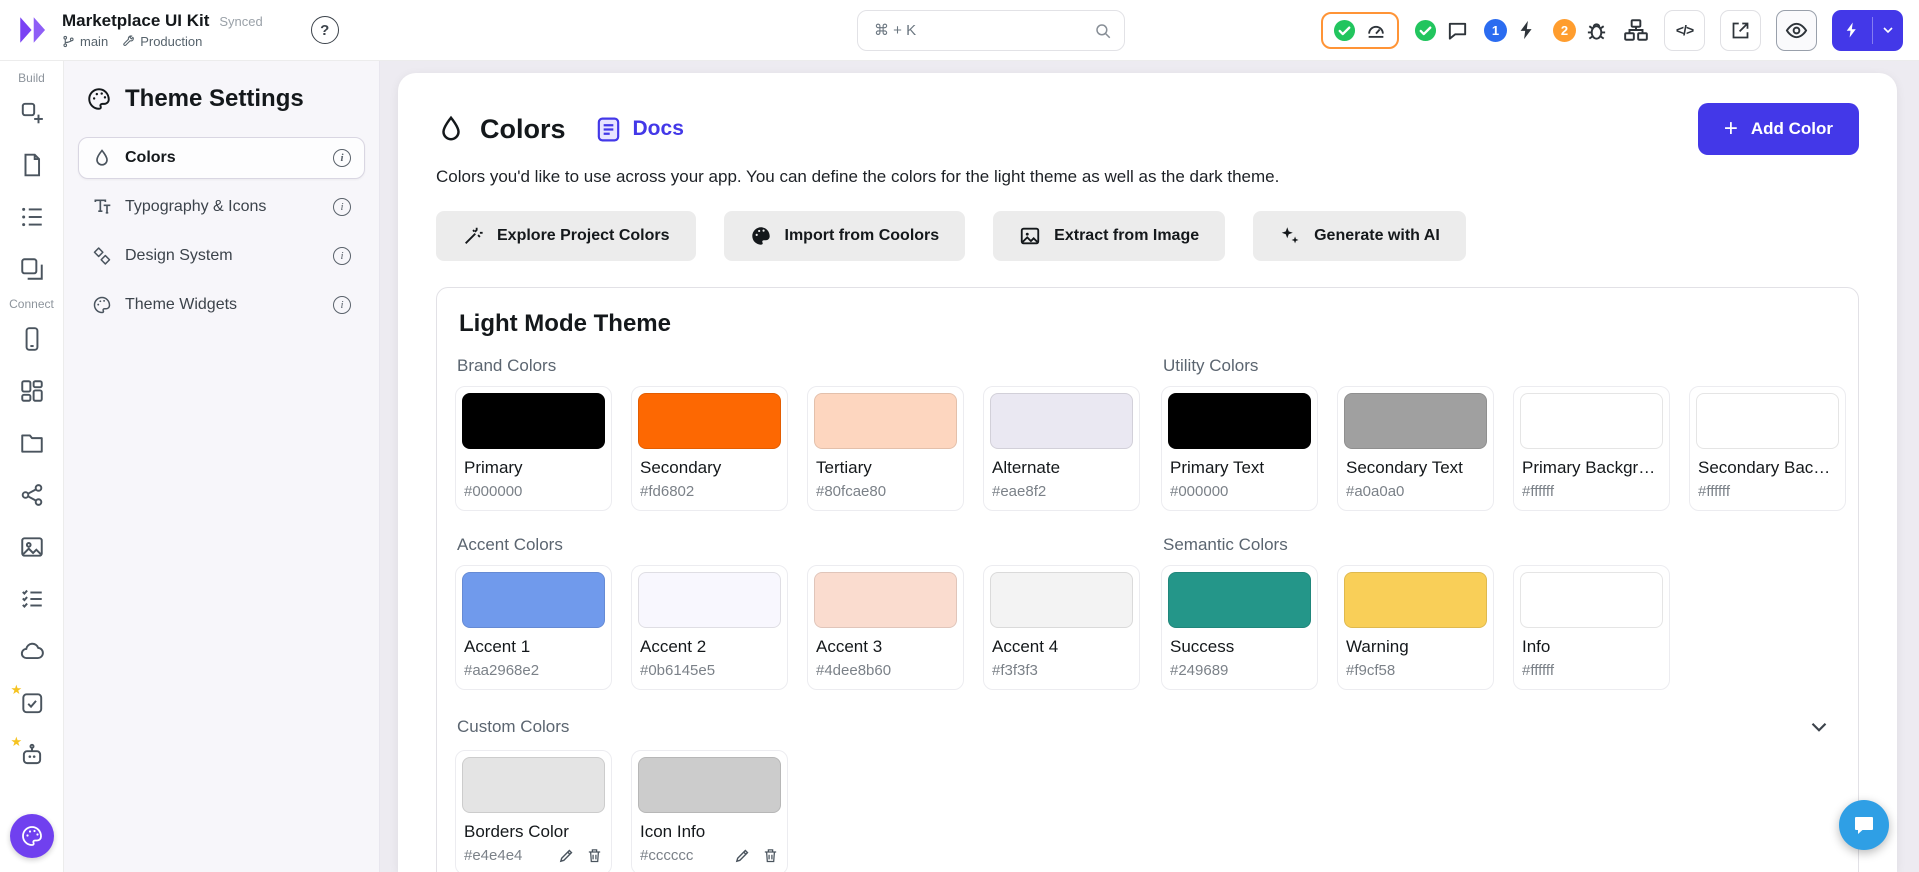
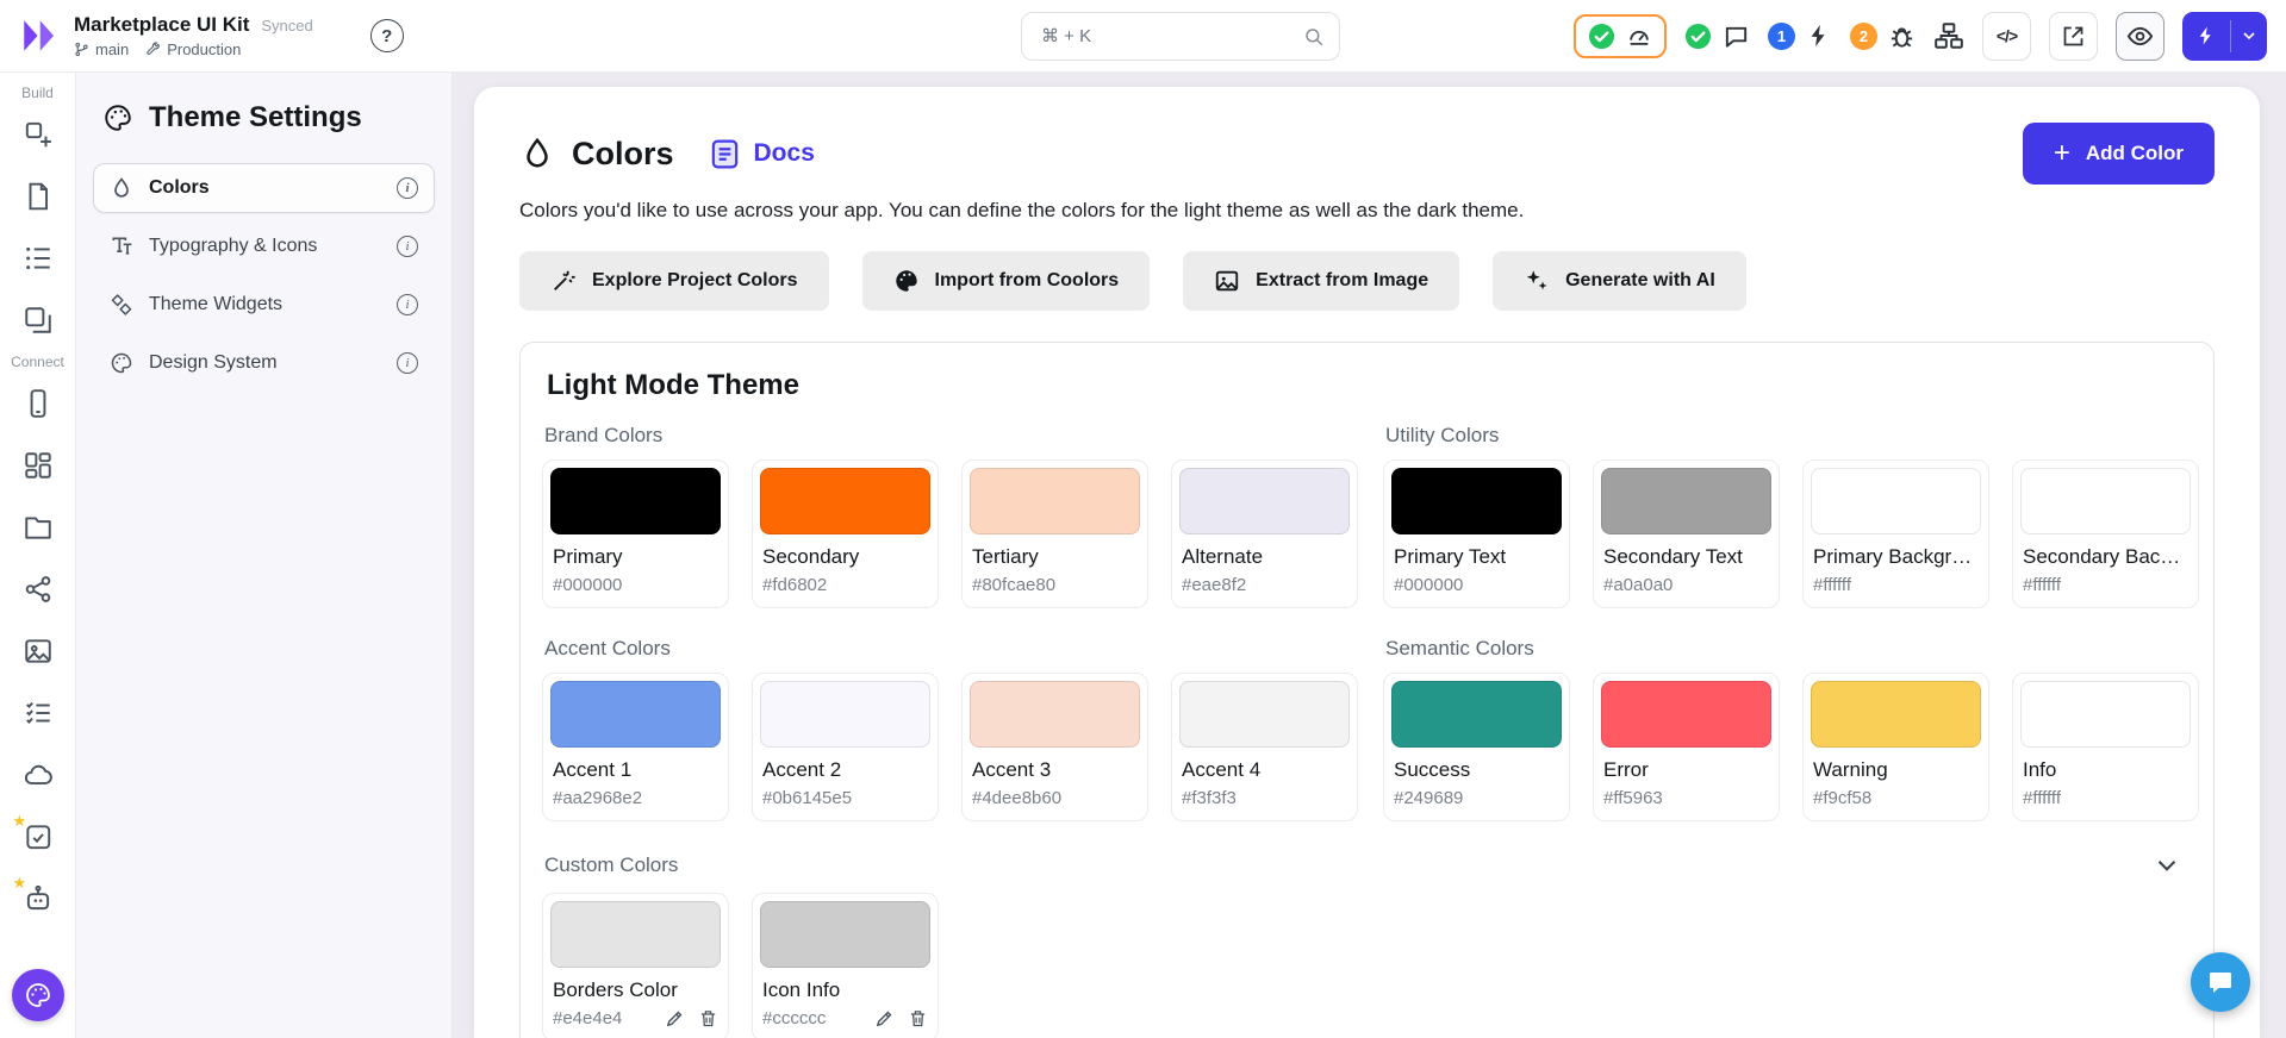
  Marketplace UI Kit
  Synced
  main
  Production
  ?
  ⌘ + K
  1
  2
  </>
  Build
  Connect
  ★
  ★
  Theme Settings
  Colors
  i
  Typography & Icons
  i
- Design System
+ Theme Widgets
  i
- Theme Widgets
+ Design System
  i
  Colors
  Docs
  +
  Add Color
  Colors you'd like to use across your app. You can define the colors for the light theme as well as the dark theme.
  Explore Project Colors
  Import from Coolors
  Extract from Image
  Generate with AI
  Light Mode Theme
  Brand Colors
  Primary
  #000000
  Secondary
  #fd6802
  Tertiary
  #80fcae80
  Alternate
  #eae8f2
  Utility Colors
  Primary Text
  #000000
  Secondary Text
  #a0a0a0
  Primary Backgrou.
  #ffffff
  Secondary Backgr
  #ffffff
  Accent Colors
  Accent 1
  #aa2968e2
  Accent 2
  #0b6145e5
  Accent 3
  #4dee8b60
  Accent 4
  #f3f3f3
  Semantic Colors
  Success
  #249689
+ Error
+ #ff5963
  Warning
  #f9cf58
  Info
  #ffffff
  Custom Colors
  Borders Color
  #e4e4e4
  Icon Info
  #cccccc
